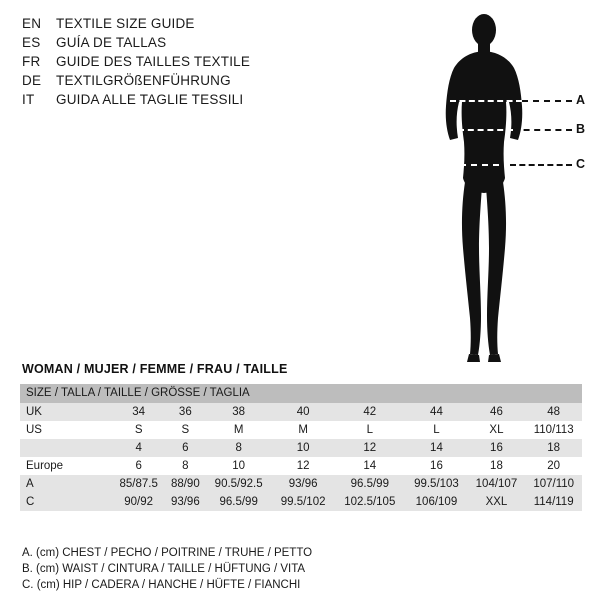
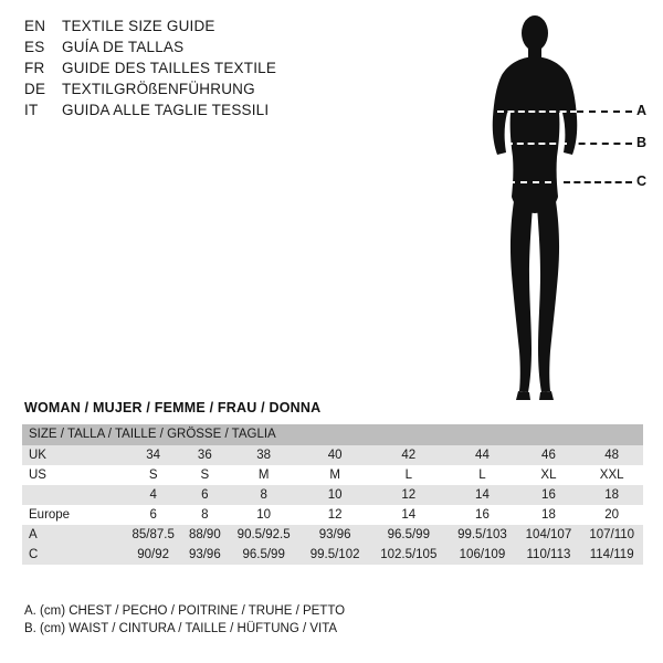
  EN
  TEXTILE SIZE GUIDE
  ES
  GUÍA DE TALLAS
  FR
  GUIDE DES TAILLES TEXTILE
  DE
  TEXTILGRÖßENFÜHRUNG
  IT
  GUIDA ALLE TAGLIE TESSILI
  A
  B
  C
- WOMAN / MUJER / FEMME / FRAU / TAILLE
+ WOMAN / MUJER / FEMME / FRAU / DONNA
  SIZE / TALLA / TAILLE / GRÖSSE / TAGLIA
  UK	34	36	38	40	42	44	46	48
- US	S	S	M	M	L	L	XL	110/113
+ US	S	S	M	M	L	L	XL	XXL
  	4	6	8	10	12	14	16	18
  Europe	6	8	10	12	14	16	18	20
  A	85/87.5	88/90	90.5/92.5	93/96	96.5/99	99.5/103	104/107	107/110
- C	90/92	93/96	96.5/99	99.5/102	102.5/105	106/109	XXL	114/119
+ C	90/92	93/96	96.5/99	99.5/102	102.5/105	106/109	110/113	114/119
  A. (cm) CHEST / PECHO / POITRINE / TRUHE / PETTO
  B. (cm) WAIST / CINTURA / TAILLE / HÜFTUNG / VITA
- C. (cm) HIP / CADERA / HANCHE / HÜFTE / FIANCHI
